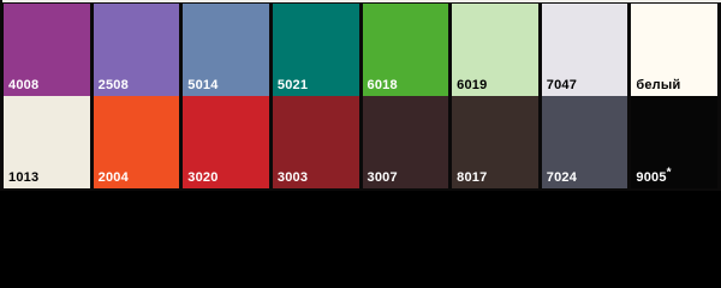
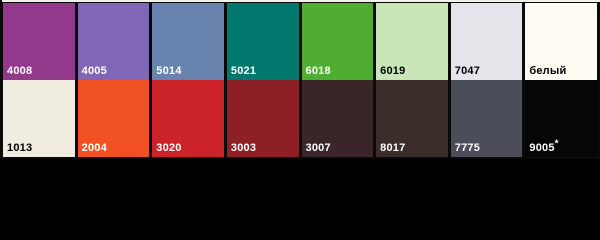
  4008
- 2508
+ 4005
  5014
  5021
  6018
  6019
  7047
  белый
  1013
  2004
  3020
  3003
  3007
  8017
- 7024
+ 7775
  9005*
